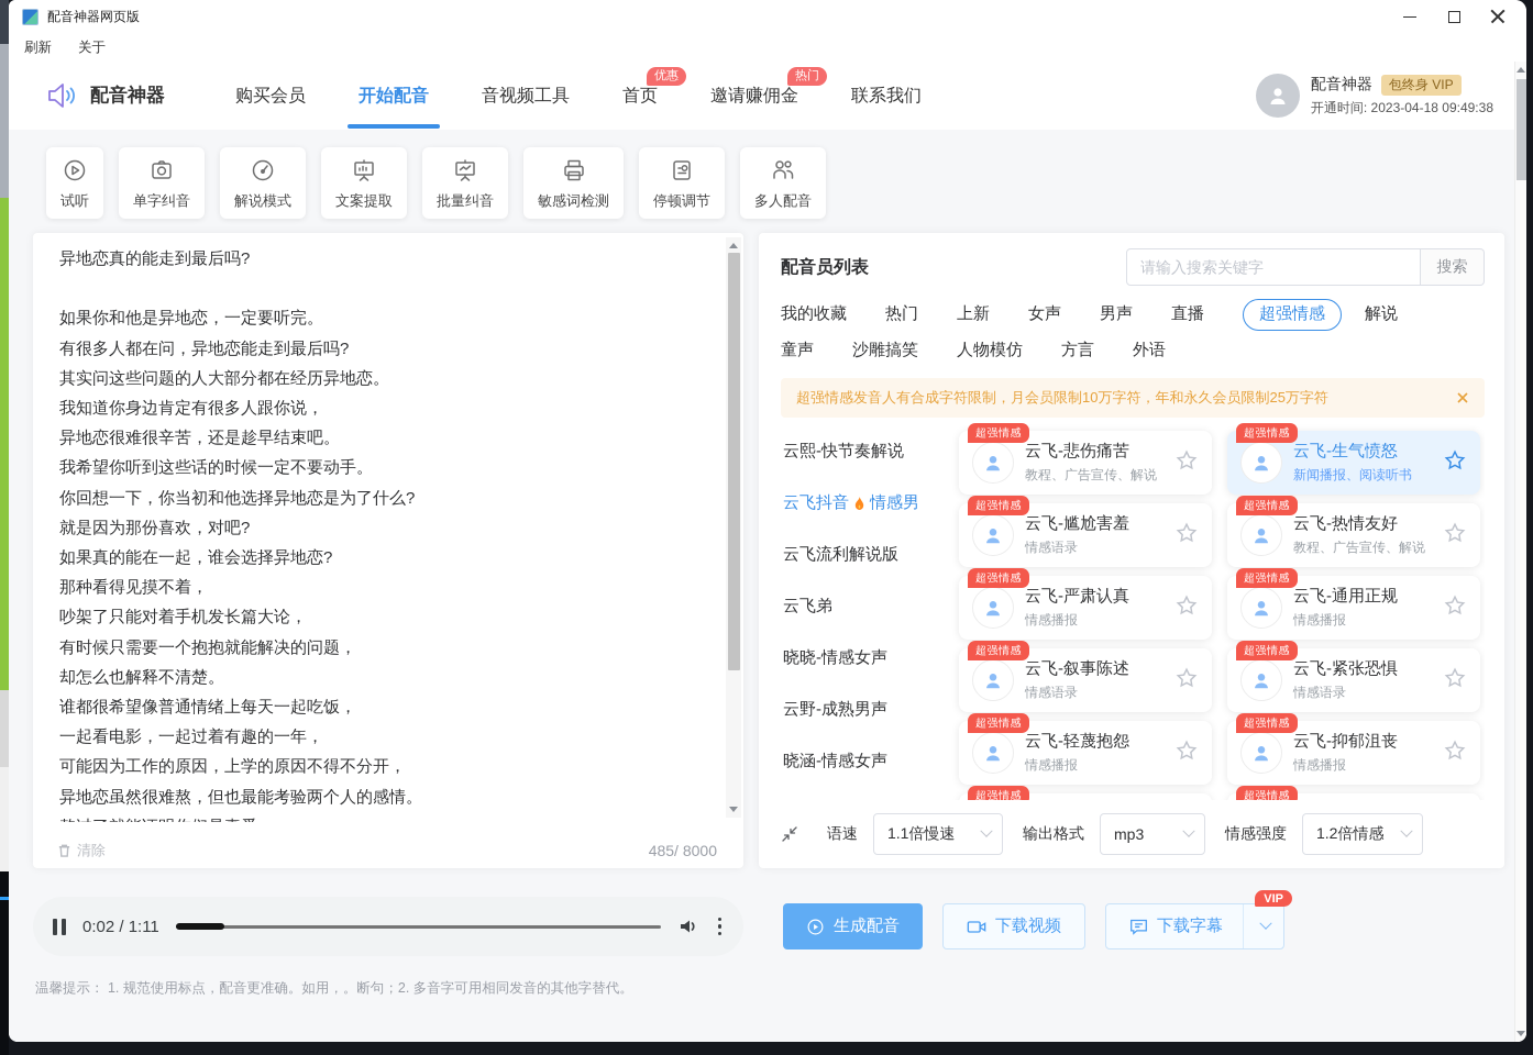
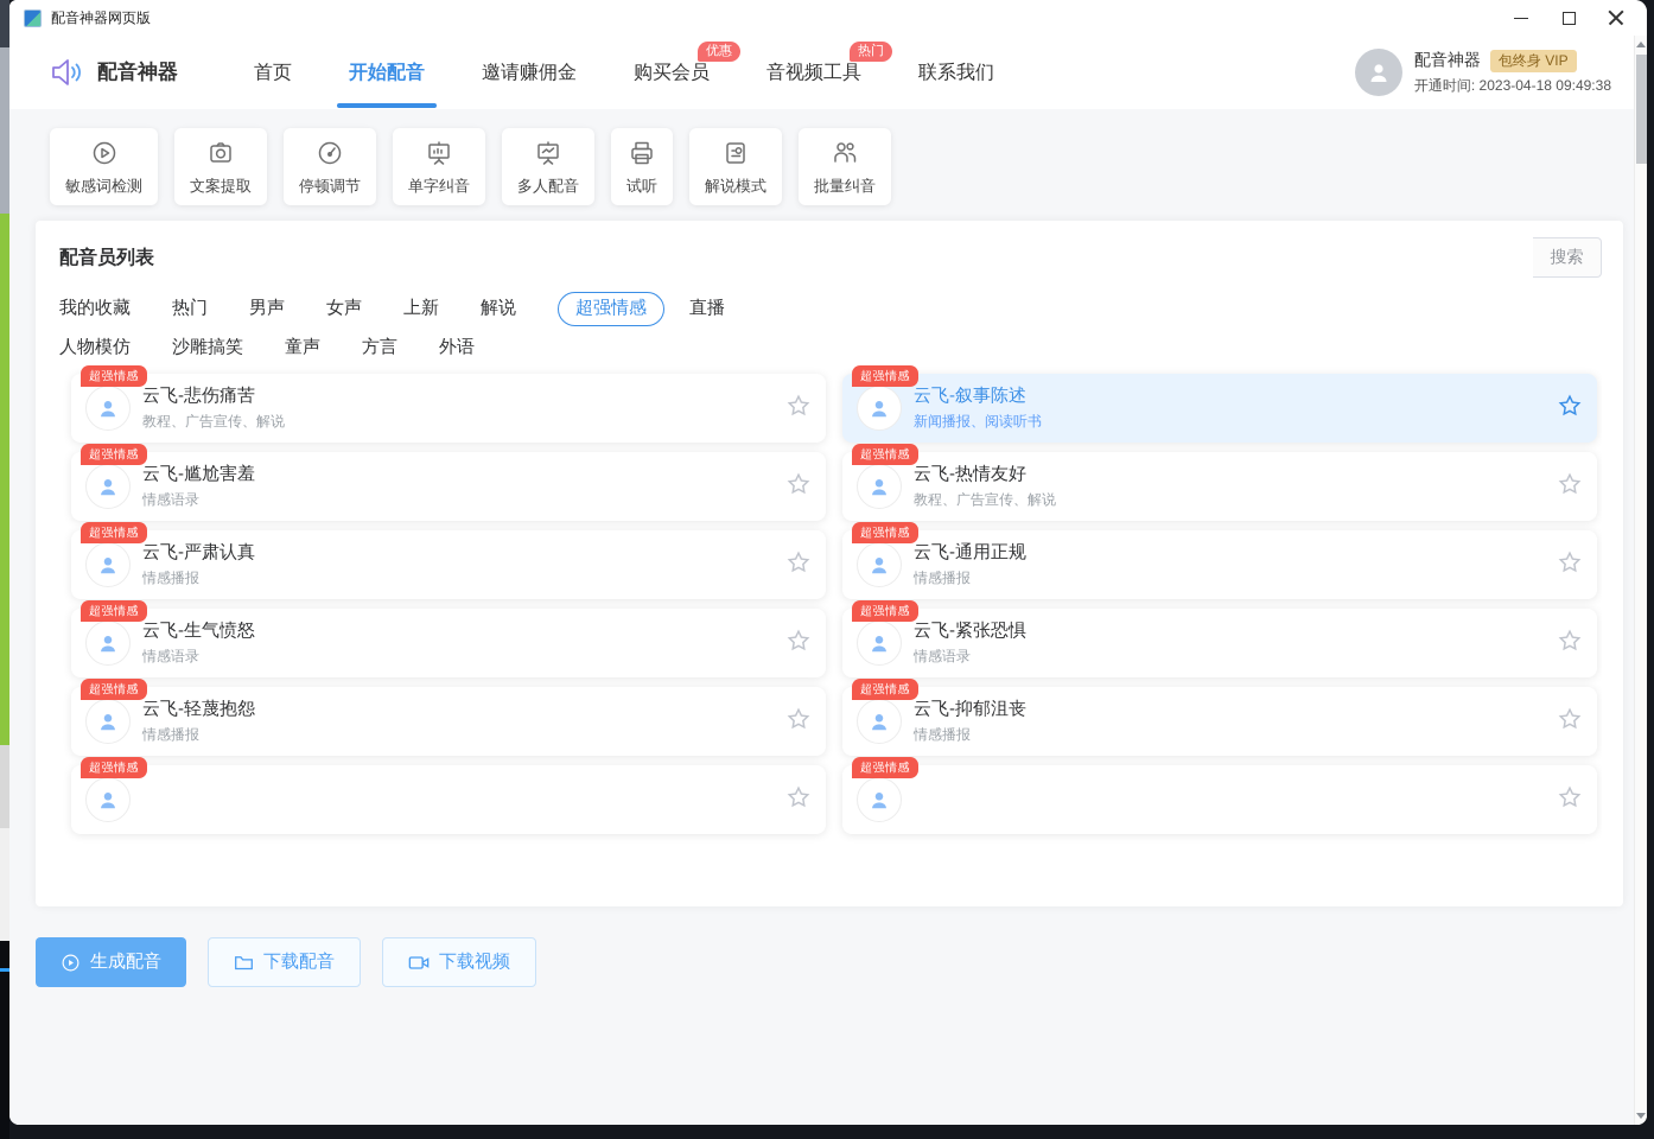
  配音神器网页版
- 刷新
- 关于
  配音神器
- 购买会员
+ 首页
  开始配音
- 音视频工具
+ 邀请赚佣金
- 首页
+ 购买会员
  优惠
- 邀请赚佣金
+ 音视频工具
  热门
  联系我们
  配音神器
  包终身 VIP
  开通时间: 2023-04-18 09:49:38
- 试听
+ 敏感词检测
- 单字纠音
+ 文案提取
- 解说模式
+ 停顿调节
- 文案提取
+ 单字纠音
- 批量纠音
+ 多人配音
- 敏感词检测
+ 试听
- 停顿调节
+ 解说模式
- 多人配音
+ 批量纠音
- 异地恋真的能走到最后吗?
- 如果你和他是异地恋，一定要听完。
- 有很多人都在问，异地恋能走到最后吗?
- 其实问这些问题的人大部分都在经历异地恋。
- 我知道你身边肯定有很多人跟你说，
- 异地恋很难很辛苦，还是趁早结束吧。
- 我希望你听到这些话的时候一定不要动手。
- 你回想一下，你当初和他选择异地恋是为了什么?
- 就是因为那份喜欢，对吧?
- 如果真的能在一起，谁会选择异地恋?
- 那种看得见摸不着，
- 吵架了只能对着手机发长篇大论，
- 有时候只需要一个抱抱就能解决的问题，
- 却怎么也解释不清楚。
- 谁都很希望像普通情绪上每天一起吃饭，
- 一起看电影，一起过着有趣的一年，
- 可能因为工作的原因，上学的原因不得不分开，
- 异地恋虽然很难熬，但也最能考验两个人的感情。
- 清除
- 485/ 8000
  配音员列表
- 请输入搜索关键字
  搜索
  我的收藏
  热门
- 上新
+ 男声
  女声
- 男声
+ 上新
- 直播
+ 解说
  超强情感
- 解说
+ 直播
- 童声
+ 人物模仿
  沙雕搞笑
- 人物模仿
+ 童声
  方言
  外语
- 超强情感发音人有合成字符限制，月会员限制10万字符，年和永久会员限制25万字符
- 云熙-快节奏解说
- 云飞抖音
- 情感男
- 云飞流利解说版
- 云飞弟
- 晓晓-情感女声
- 云野-成熟男声
- 晓涵-情感女声
  超强情感
  云飞-悲伤痛苦
  教程、广告宣传、解说
  超强情感
- 云飞-生气愤怒
+ 云飞-叙事陈述
  新闻播报、阅读听书
  超强情感
  云飞-尴尬害羞
  情感语录
  超强情感
  云飞-热情友好
  教程、广告宣传、解说
  超强情感
  云飞-严肃认真
  情感播报
  超强情感
  云飞-通用正规
  情感播报
  超强情感
- 云飞-叙事陈述
+ 云飞-生气愤怒
  情感语录
  超强情感
  云飞-紧张恐惧
  情感语录
  超强情感
  云飞-轻蔑抱怨
  情感播报
  超强情感
  云飞-抑郁沮丧
  情感播报
  超强情感
  超强情感
- 语速
- 1.1倍慢速
- 输出格式
- mp3
- 情感强度
- 1.2倍情感
- 0:02 / 1:11
  生成配音
+ 下载配音
  下载视频
- VIP
- 下载字幕
- 温馨提示： 1. 规范使用标点，配音更准确。如用，。断句；2. 多音字可用相同发音的其他字替代。
